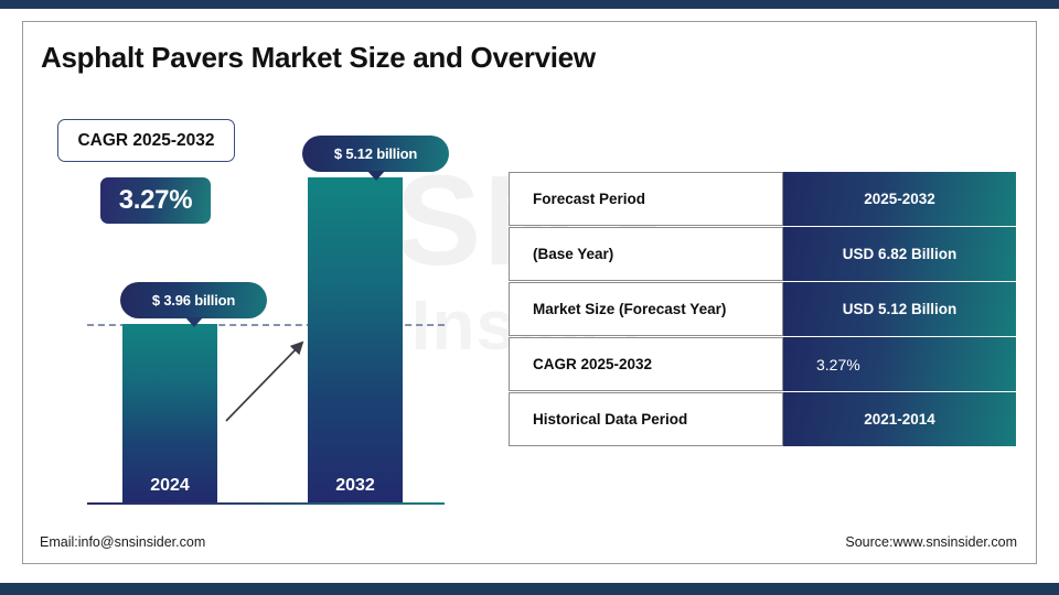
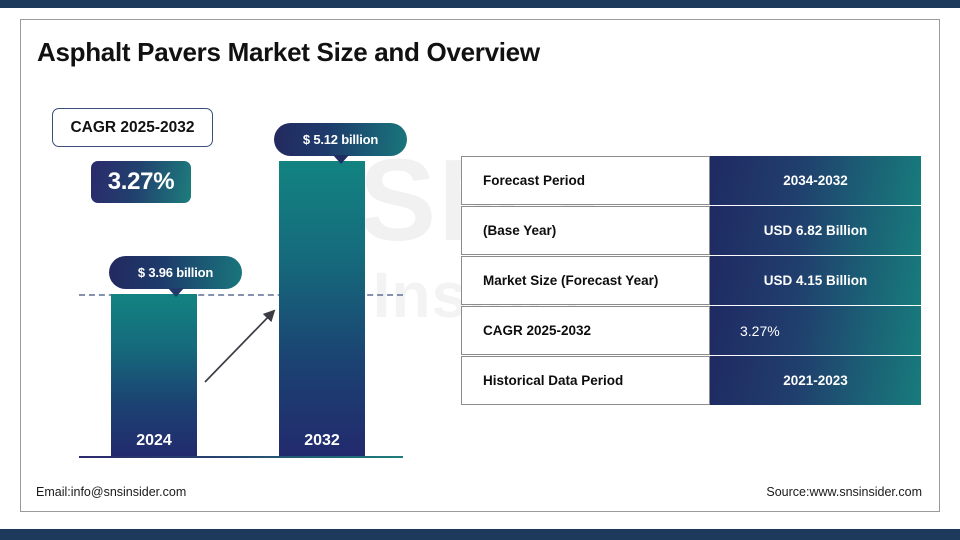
  Asphalt Pavers Market Size and Overview
  CAGR 2025-2032
  3.27%
  2024
  2032
  $ 3.96 billion
  $ 5.12 billion
  Forecast Period
- 2025-2032
+ 2034-2032
  (Base Year)
  USD 6.82 Billion
  Market Size (Forecast Year)
- USD 5.12 Billion
+ USD 4.15 Billion
  CAGR 2025-2032
  3.27%
  Historical Data Period
- 2021-2014
+ 2021-2023
  Email:info@snsinsider.com
  Source:www.snsinsider.com
